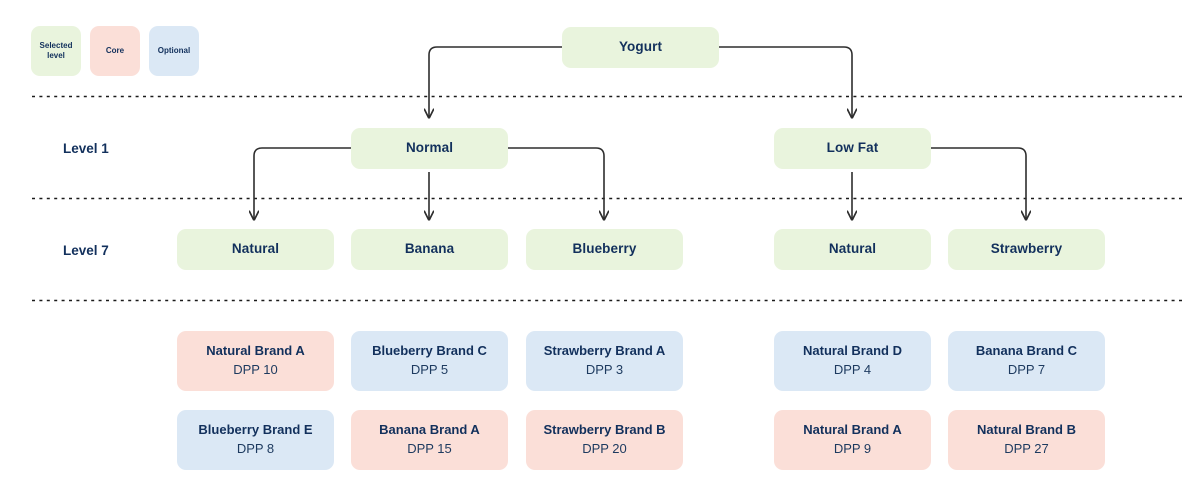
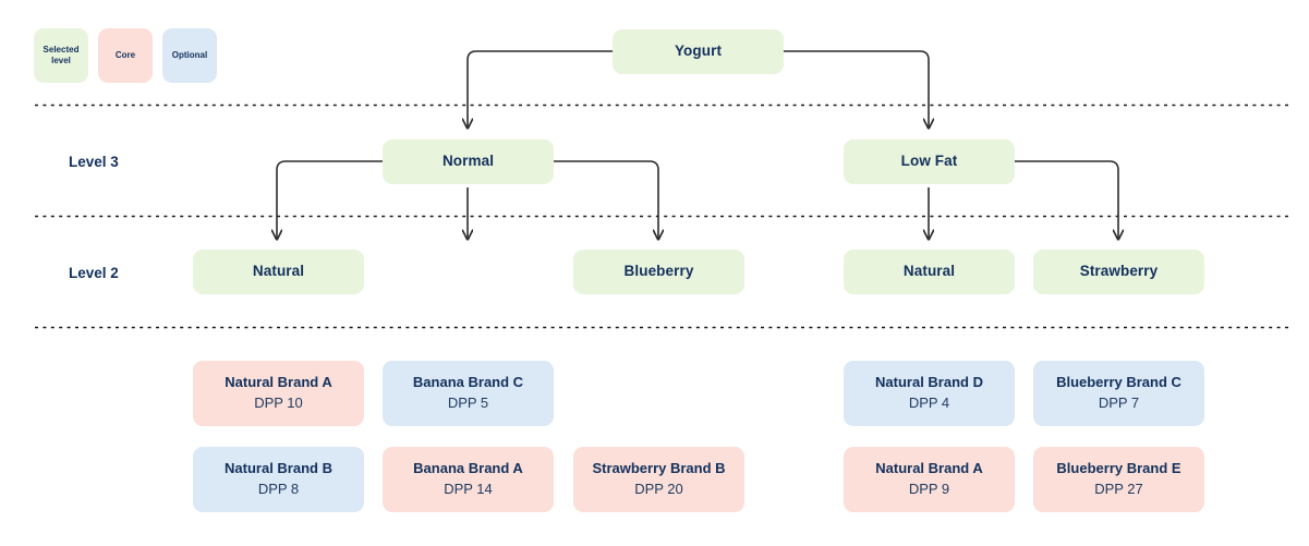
  Selected level
  Core
  Optional
  Yogurt
- Level 1
+ Level 3
- Level 7
+ Level 2
  Normal
  Low Fat
  Natural
- Banana
  Blueberry
  Natural
  Strawberry
  Natural Brand A
  DPP 10
- Blueberry Brand C
+ Banana Brand C
  DPP 5
- Strawberry Brand A
- DPP 3
  Natural Brand D
  DPP 4
- Banana Brand C
+ Blueberry Brand C
  DPP 7
- Blueberry Brand E
+ Natural Brand B
  DPP 8
  Banana Brand A
- DPP 15
+ DPP 14
  Strawberry Brand B
  DPP 20
  Natural Brand A
  DPP 9
- Natural Brand B
+ Blueberry Brand E
  DPP 27
